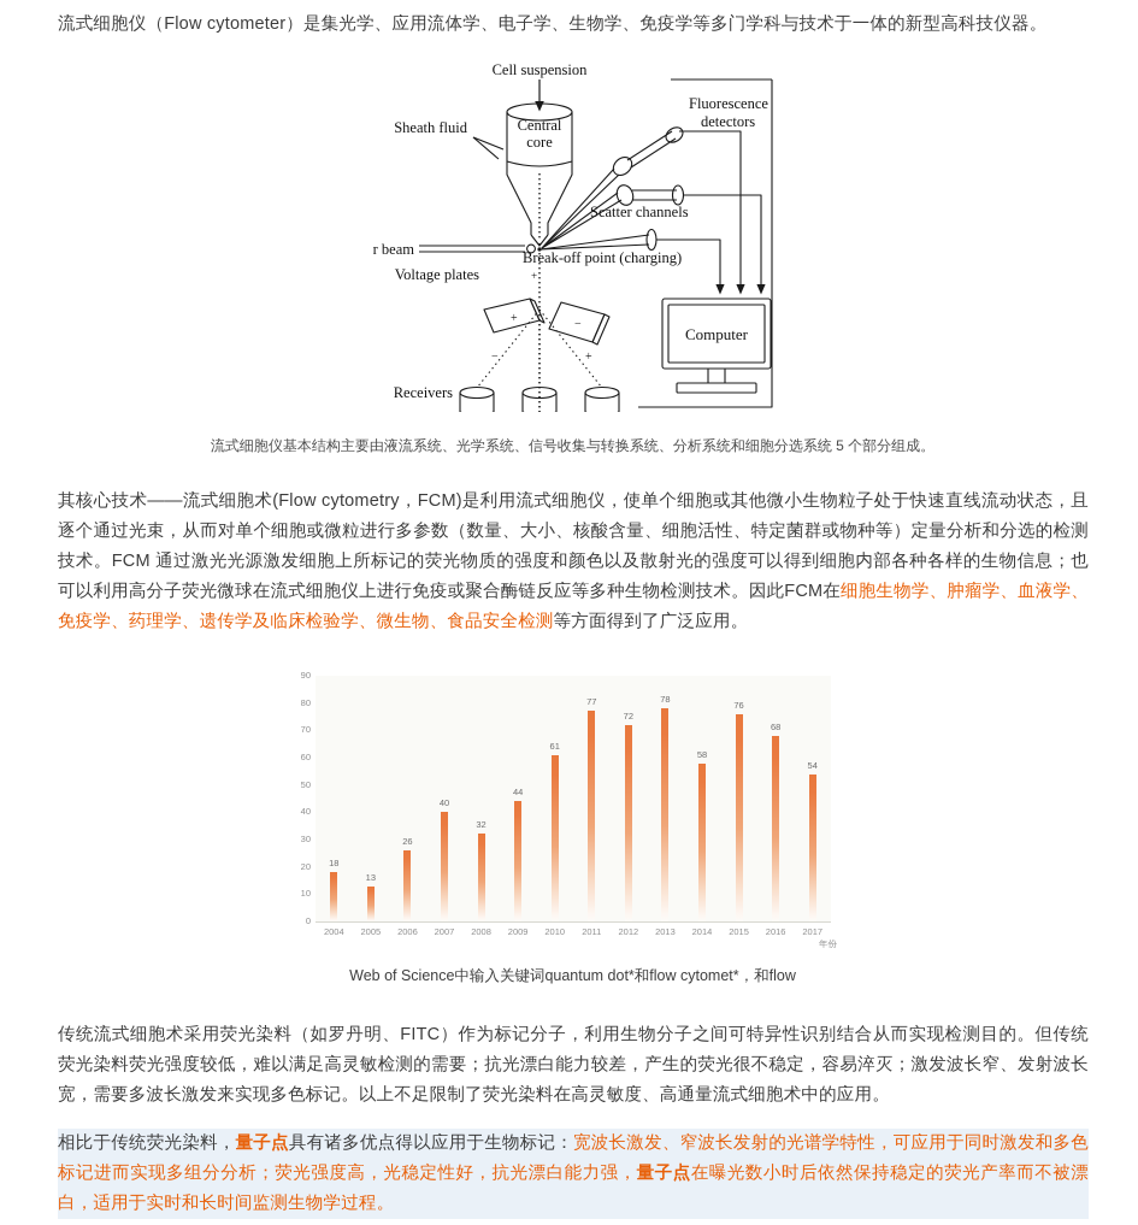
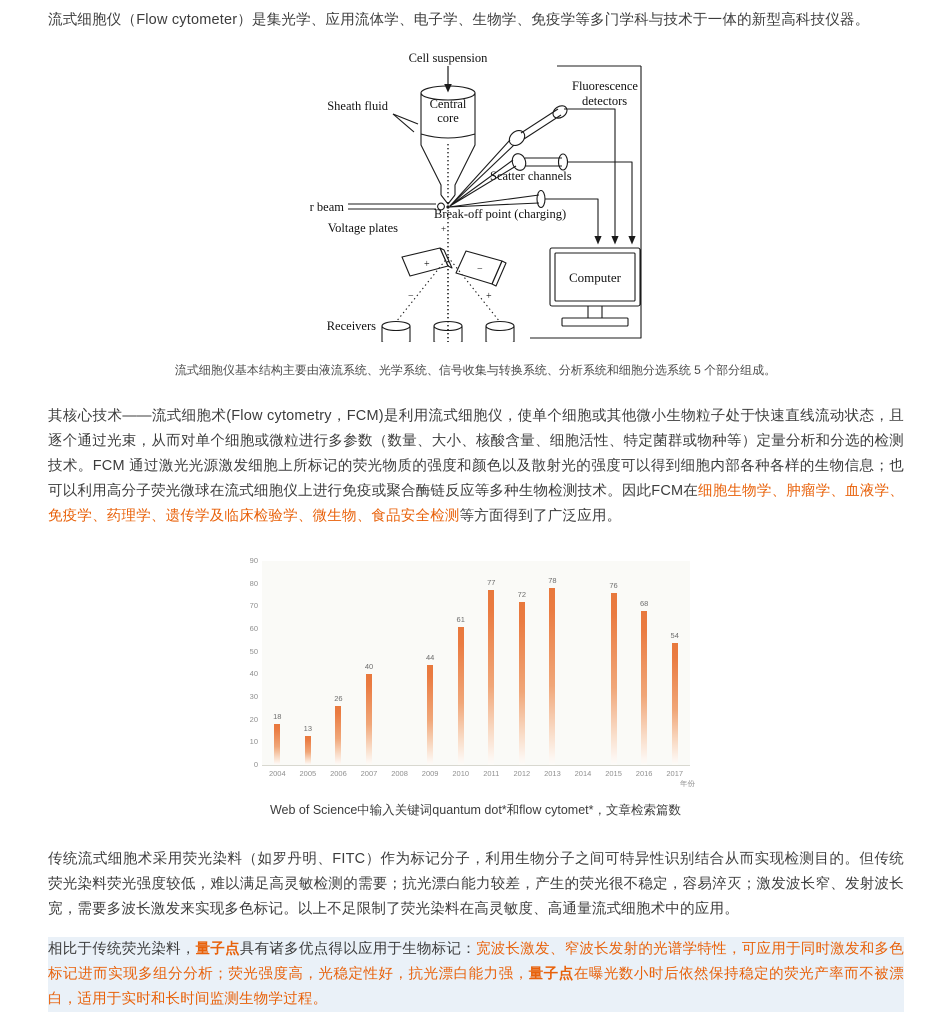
  流式细胞仪（Flow cytometer）是集光学、应用流体学、电子学、生物学、免疫学等多门学科与技术于一体的新型高科技仪器。
  Cell suspension
  Sheath fluid
  Central
  core
  Fluorescence
  detectors
  Scatter channels
  Break-off point (charging)
  Voltage plates
  Receivers
  Computer
  +
  −
  +
  −
  +
  流式细胞仪基本结构主要由液流系统、光学系统、信号收集与转换系统、分析系统和细胞分选系统 5 个部分组成。
  其核心技术——流式细胞术(Flow cytometry，FCM)是利用流式细胞仪，使单个细胞或其他微小生物粒子处于快速直线流动状态，且逐个通过光束，从而对单个细胞或微粒进行多参数（数量、大小、核酸含量、细胞活性、特定菌群或物种等）定量分析和分选的检测技术。FCM 通过激光光源激发细胞上所标记的荧光物质的强度和颜色以及散射光的强度可以得到细胞内部各种各样的生物信息；也可以利用高分子荧光微球在流式细胞仪上进行免疫或聚合酶链反应等多种生物检测技术。因此FCM在细胞生物学、肿瘤学、血液学、免疫学、药理学、遗传学及临床检验学、微生物、食品安全检测等方面得到了广泛应用。
  0
  10
  20
  30
  40
  50
  60
  70
  80
  90
  18
  13
  26
  40
- 32
  44
  61
  77
  72
  78
- 58
  76
  68
  54
  2004
  2005
  2006
  2007
  2008
  2009
  2010
  2011
  2012
  2013
  2014
  2015
  2016
  2017
  年份
- Web of Science中输入关键词quantum dot*和flow cytomet*，和flow
+ Web of Science中输入关键词quantum dot*和flow cytomet*，文章检索篇数
  传统流式细胞术采用荧光染料（如罗丹明、FITC）作为标记分子，利用生物分子之间可特异性识别结合从而实现检测目的。但传统荧光染料荧光强度较低，难以满足高灵敏检测的需要；抗光漂白能力较差，产生的荧光很不稳定，容易淬灭；激发波长窄、发射波长宽，需要多波长激发来实现多色标记。以上不足限制了荧光染料在高灵敏度、高通量流式细胞术中的应用。
  相比于传统荧光染料，量子点具有诸多优点得以应用于生物标记：宽波长激发、窄波长发射的光谱学特性，可应用于同时激发和多色标记进而实现多组分分析；荧光强度高，光稳定性好，抗光漂白能力强，量子点在曝光数小时后依然保持稳定的荧光产率而不被漂白，适用于实时和长时间监测生物学过程。
